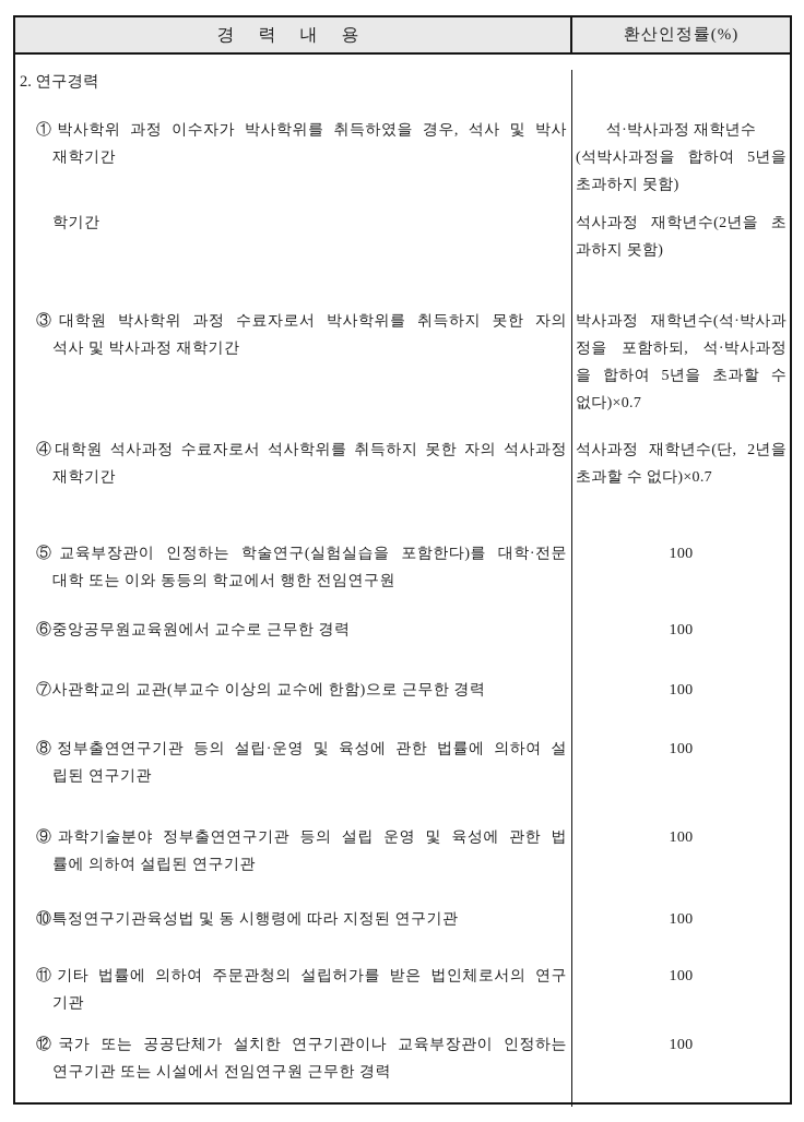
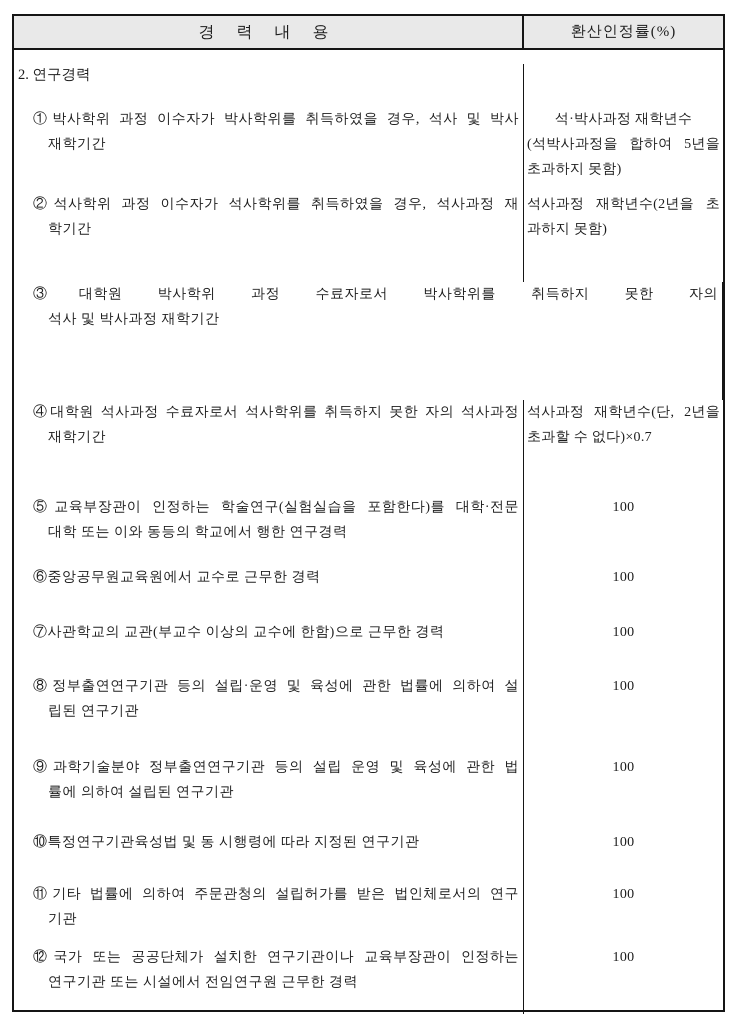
  경 력 내 용
  환산인정률(%)
  2. 연구경력
  ①박사학위 과정 이수자가 박사학위를 취득하였을 경우, 석사 및 박사
  재학기간
  석·박사과정 재학년수
  (석박사과정을 합하여 5년을
  초과하지 못함)
+ ②석사학위 과정 이수자가 석사학위를 취득하였을 경우, 석사과정 재
  학기간
  석사과정 재학년수(2년을 초
  과하지 못함)
  ③대학원 박사학위 과정 수료자로서 박사학위를 취득하지 못한 자의
  석사 및 박사과정 재학기간
- 박사과정 재학년수(석·박사과
- 정을 포함하되, 석·박사과정
- 을 합하여 5년을 초과할 수
- 없다)×0.7
  ④대학원 석사과정 수료자로서 석사학위를 취득하지 못한 자의 석사과정
  재학기간
  석사과정 재학년수(단, 2년을
  초과할 수 없다)×0.7
  ⑤교육부장관이 인정하는 학술연구(실험실습을 포함한다)를 대학·전문
- 대학 또는 이와 동등의 학교에서 행한 전임연구원
+ 대학 또는 이와 동등의 학교에서 행한 연구경력
  100
  ⑥중앙공무원교육원에서 교수로 근무한 경력
  100
  ⑦사관학교의 교관(부교수 이상의 교수에 한함)으로 근무한 경력
  100
  ⑧정부출연연구기관 등의 설립·운영 및 육성에 관한 법률에 의하여 설
  립된 연구기관
  100
  ⑨과학기술분야 정부출연연구기관 등의 설립 운영 및 육성에 관한 법
  률에 의하여 설립된 연구기관
  100
  ⑩특정연구기관육성법 및 동 시행령에 따라 지정된 연구기관
  100
  ⑪기타 법률에 의하여 주문관청의 설립허가를 받은 법인체로서의 연구
  기관
  100
  ⑫국가 또는 공공단체가 설치한 연구기관이나 교육부장관이 인정하는
  연구기관 또는 시설에서 전임연구원 근무한 경력
  100
